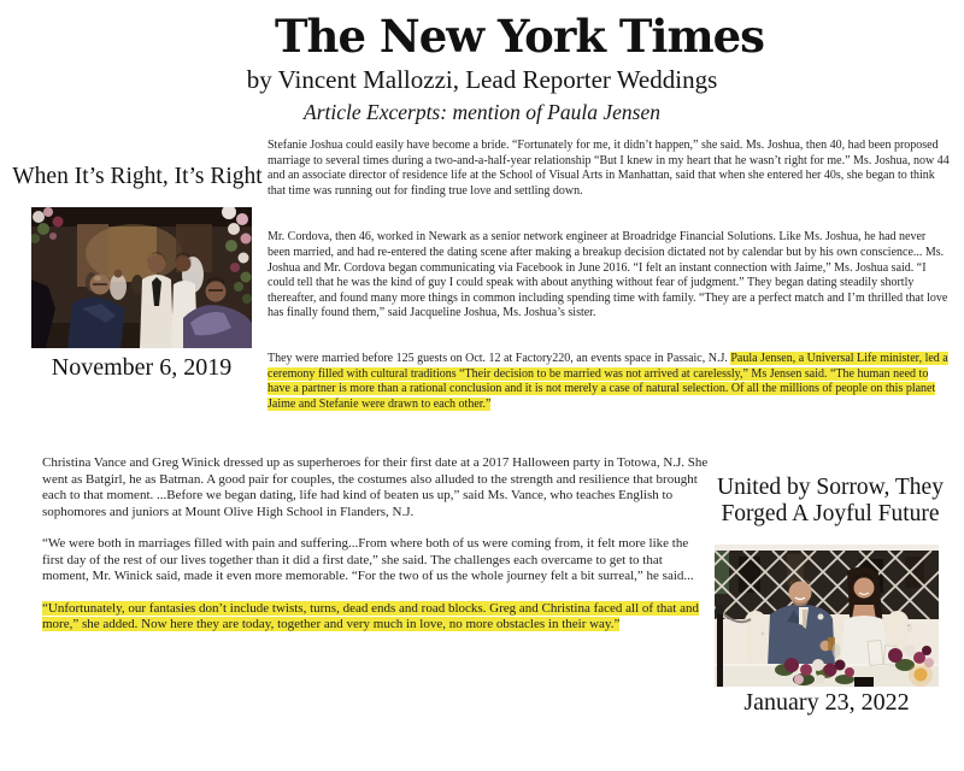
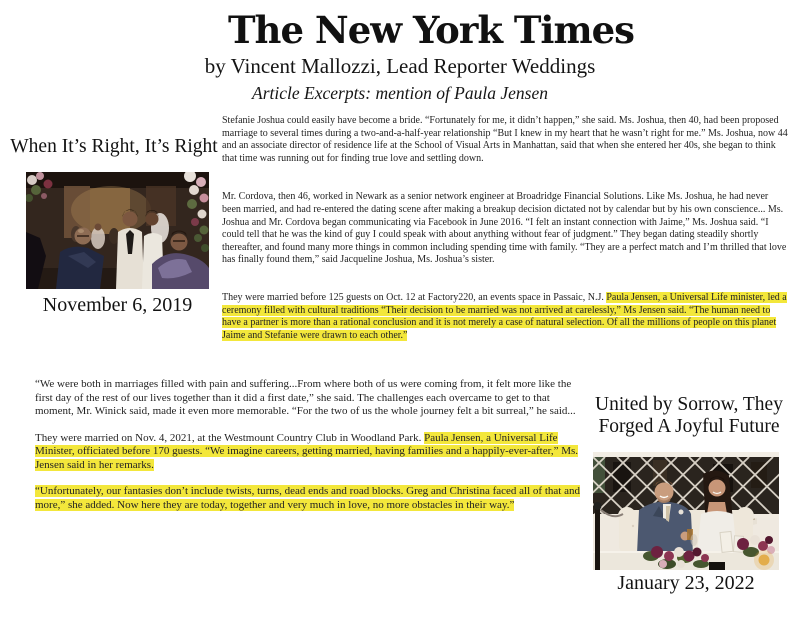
  The New York Times
  by Vincent Mallozzi, Lead Reporter Weddings
  Article Excerpts: mention of Paula Jensen
  When It’s Right, It’s Right
  November 6, 2019
  Stefanie Joshua could easily have become a bride. “Fortunately for me, it didn’t happen,” she said. Ms. Joshua, then 40, had been proposed marriage to several times during a two-and-a-half-year relationship “But I knew in my heart that he wasn’t right for me.” Ms. Joshua, now 44 and an associate director of residence life at the School of Visual Arts in Manhattan, said that when she entered her 40s, she began to think that time was running out for finding true love and settling down.
  Mr. Cordova, then 46, worked in Newark as a senior network engineer at Broadridge Financial Solutions. Like Ms. Joshua, he had never been married, and had re-entered the dating scene after making a breakup decision dictated not by calendar but by his own conscience... Ms. Joshua and Mr. Cordova began communicating via Facebook in June 2016. “I felt an instant connection with Jaime,” Ms. Joshua said. “I could tell that he was the kind of guy I could speak with about anything without fear of judgment.” They began dating steadily shortly thereafter, and found many more things in common including spending time with family. “They are a perfect match and I’m thrilled that love has finally found them,” said Jacqueline Joshua, Ms. Joshua’s sister.
  They were married before 125 guests on Oct. 12 at Factory220, an events space in Passaic, N.J. Paula Jensen, a Universal Life minister, led a ceremony filled with cultural traditions “Their decision to be married was not arrived at carelessly,” Ms Jensen said. “The human need to have a partner is more than a rational conclusion and it is not merely a case of natural selection. Of all the millions of people on this planet Jaime and Stefanie were drawn to each other.”
- Christina Vance and Greg Winick dressed up as superheroes for their first date at a 2017 Halloween party in Totowa, N.J. She went as Batgirl, he as Batman. A good pair for couples, the costumes also alluded to the strength and resilience that brought each to that moment. ...Before we began dating, life had kind of beaten us up,” said Ms. Vance, who teaches English to sophomores and juniors at Mount Olive High School in Flanders, N.J.
  “We were both in marriages filled with pain and suffering...From where both of us were coming from, it felt more like the first day of the rest of our lives together than it did a first date,” she said. The challenges each overcame to get to that moment, Mr. Winick said, made it even more memorable. “For the two of us the whole journey felt a bit surreal,” he said...
+ They were married on Nov. 4, 2021, at the Westmount Country Club in Woodland Park. Paula Jensen, a Universal Life Minister, officiated before 170 guests. “We imagine careers, getting married, having families and a happily-ever-after,” Ms. Jensen said in her remarks.
  “Unfortunately, our fantasies don’t include twists, turns, dead ends and road blocks. Greg and Christina faced all of that and more,” she added. Now here they are today, together and very much in love, no more obstacles in their way.”
  United by Sorrow, They
  Forged A Joyful Future
  January 23, 2022
